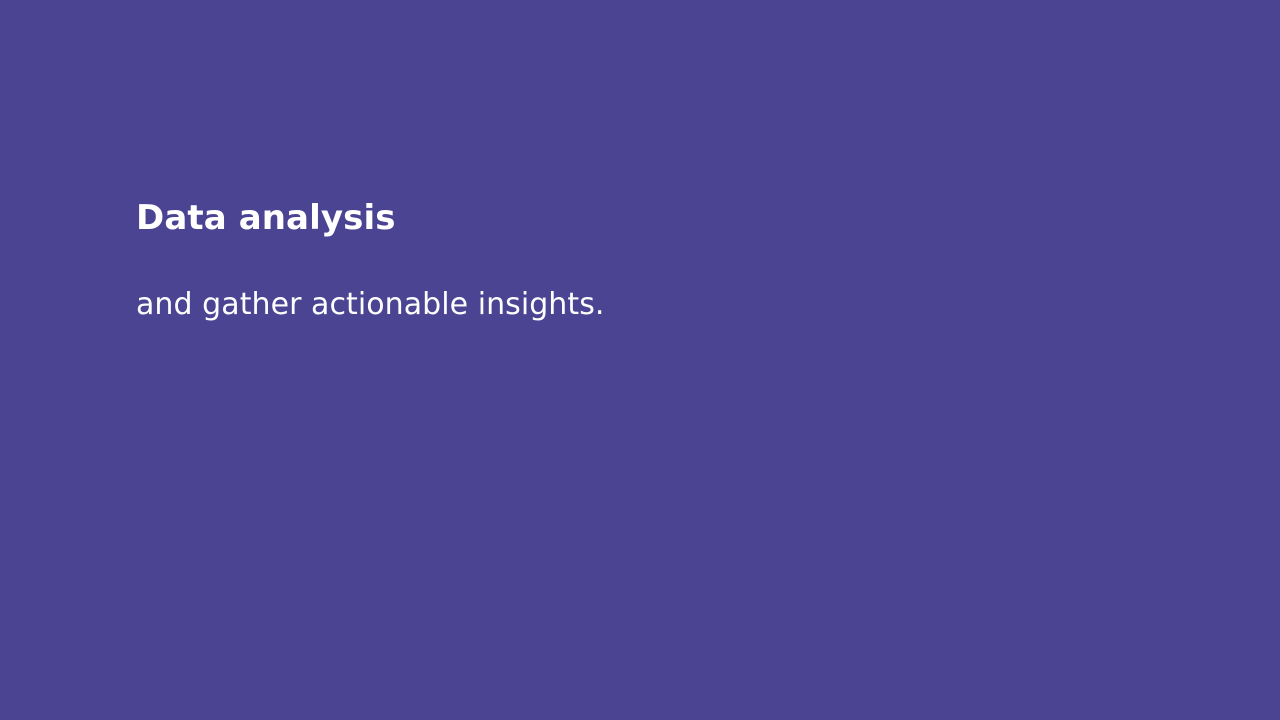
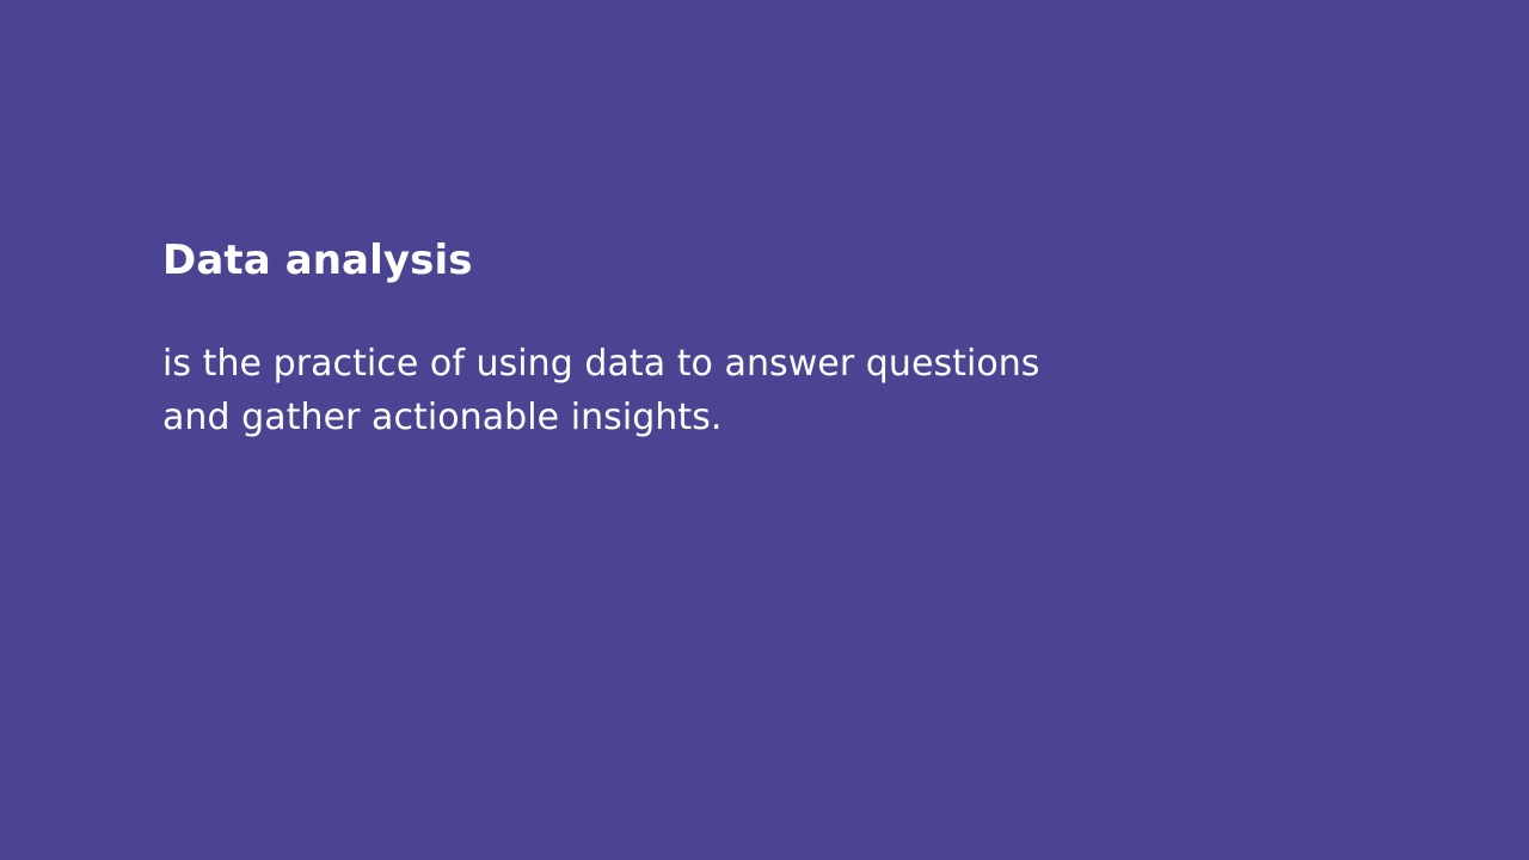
  Data analysis
+ is the practice of using data to answer questions
  and gather actionable insights.
